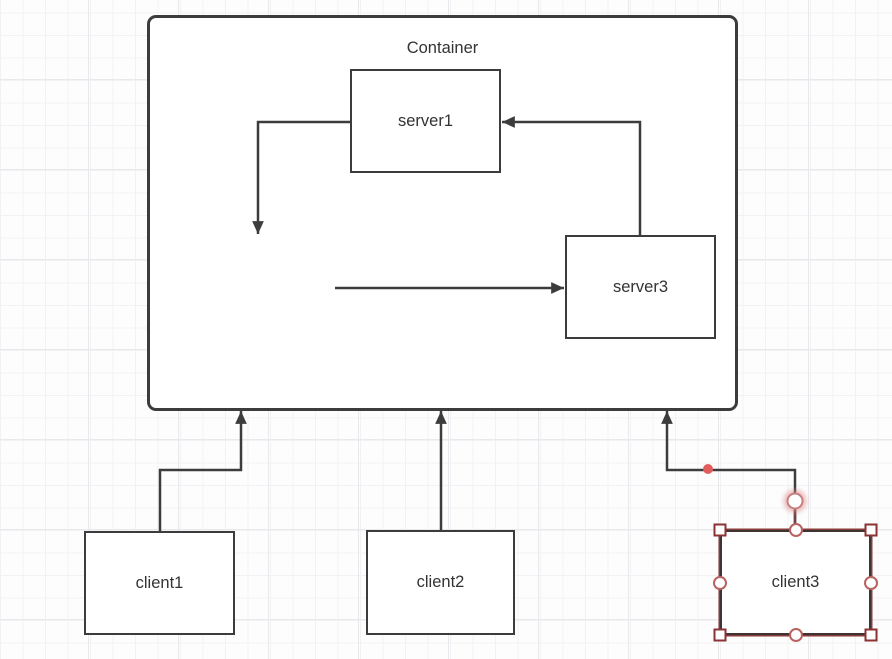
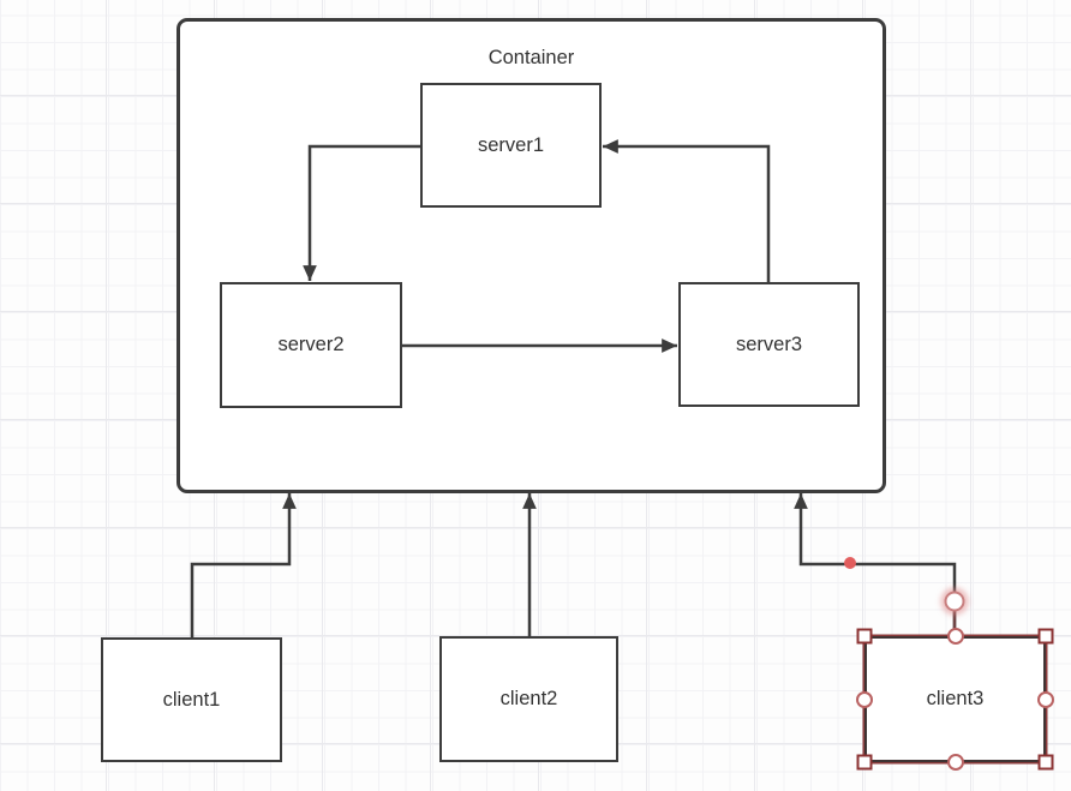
  Container
  server1
+ server2
  server3
  client1
  client2
  client3
